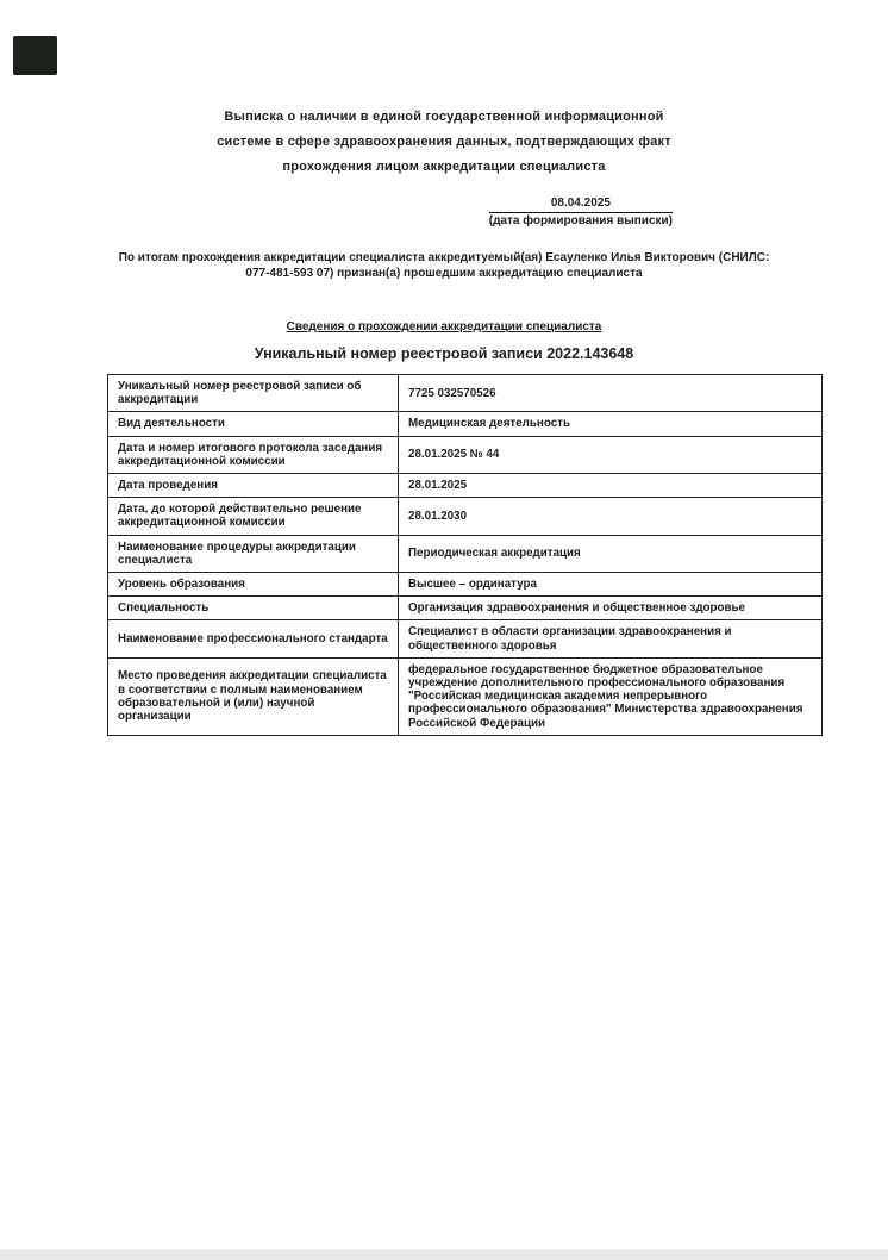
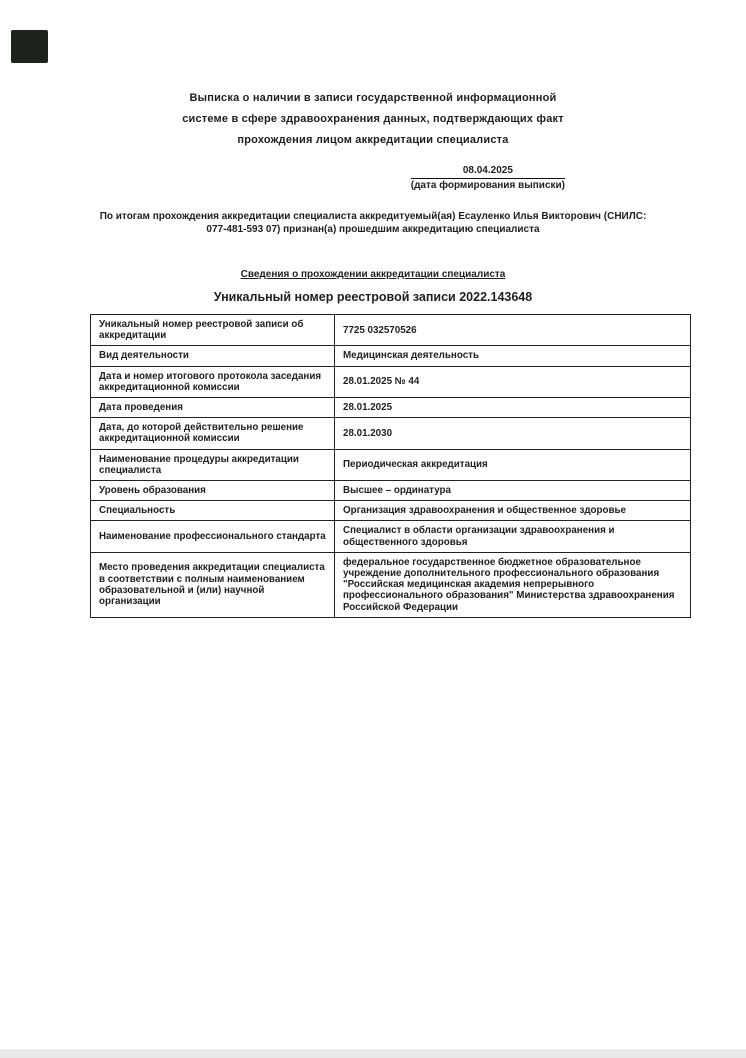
- Выписка о наличии в единой государственной информационной
+ Выписка о наличии в записи государственной информационной
  системе в сфере здравоохранения данных, подтверждающих факт
  прохождения лицом аккредитации специалиста
  08.04.2025
  (дата формирования выписки)
  По итогам прохождения аккредитации специалиста аккредитуемый(ая) Есауленко Илья Викторович (СНИЛС: 077-481-593 07) признан(а) прошедшим аккредитацию специалиста
  Сведения о прохождении аккредитации специалиста
  Уникальный номер реестровой записи 2022.143648
  Уникальный номер реестровой записи об аккредитации	7725 032570526
  Вид деятельности	Медицинская деятельность
  Дата и номер итогового протокола заседания аккредитационной комиссии	28.01.2025 № 44
  Дата проведения	28.01.2025
  Дата, до которой действительно решение аккредитационной комиссии	28.01.2030
  Наименование процедуры аккредитации специалиста	Периодическая аккредитация
  Уровень образования	Высшее – ординатура
  Специальность	Организация здравоохранения и общественное здоровье
  Наименование профессионального стандарта	Специалист в области организации здравоохранения и общественного здоровья
  Место проведения аккредитации специалиста в соответствии с полным наименованием образовательной и (или) научной организации	федеральное государственное бюджетное образовательное учреждение дополнительного профессионального образования "Российская медицинская академия непрерывного профессионального образования" Министерства здравоохранения Российской Федерации
